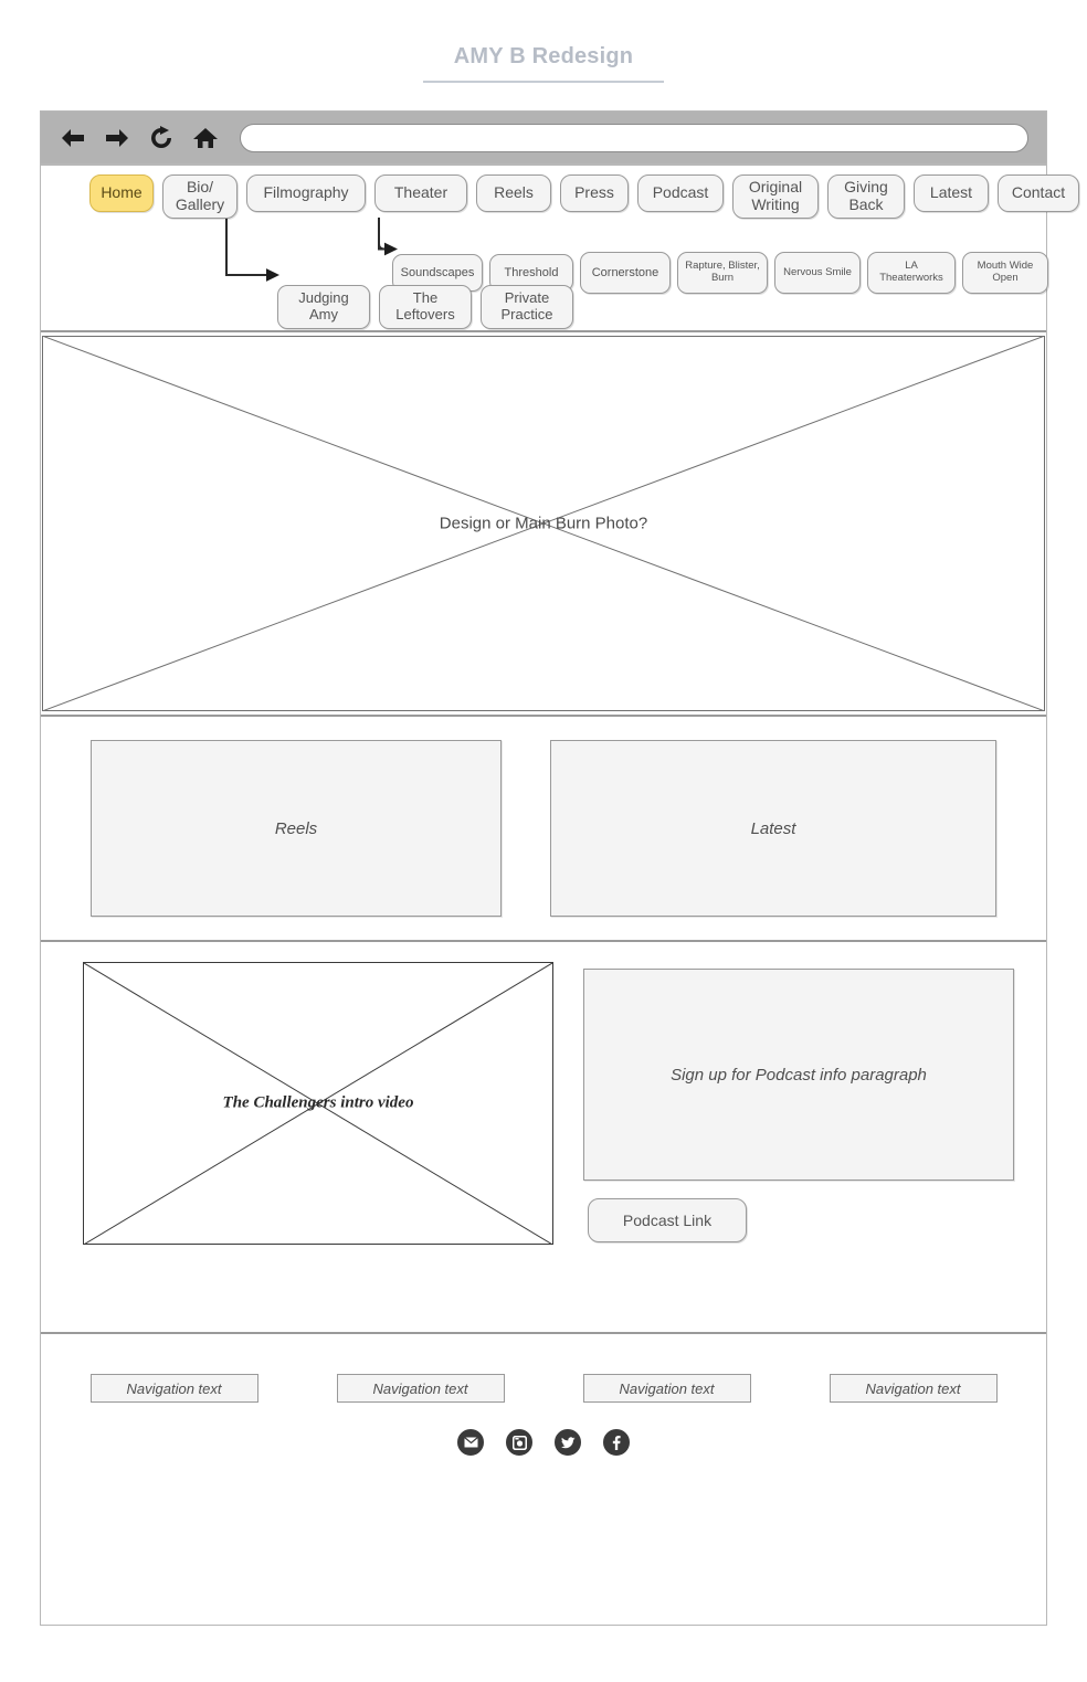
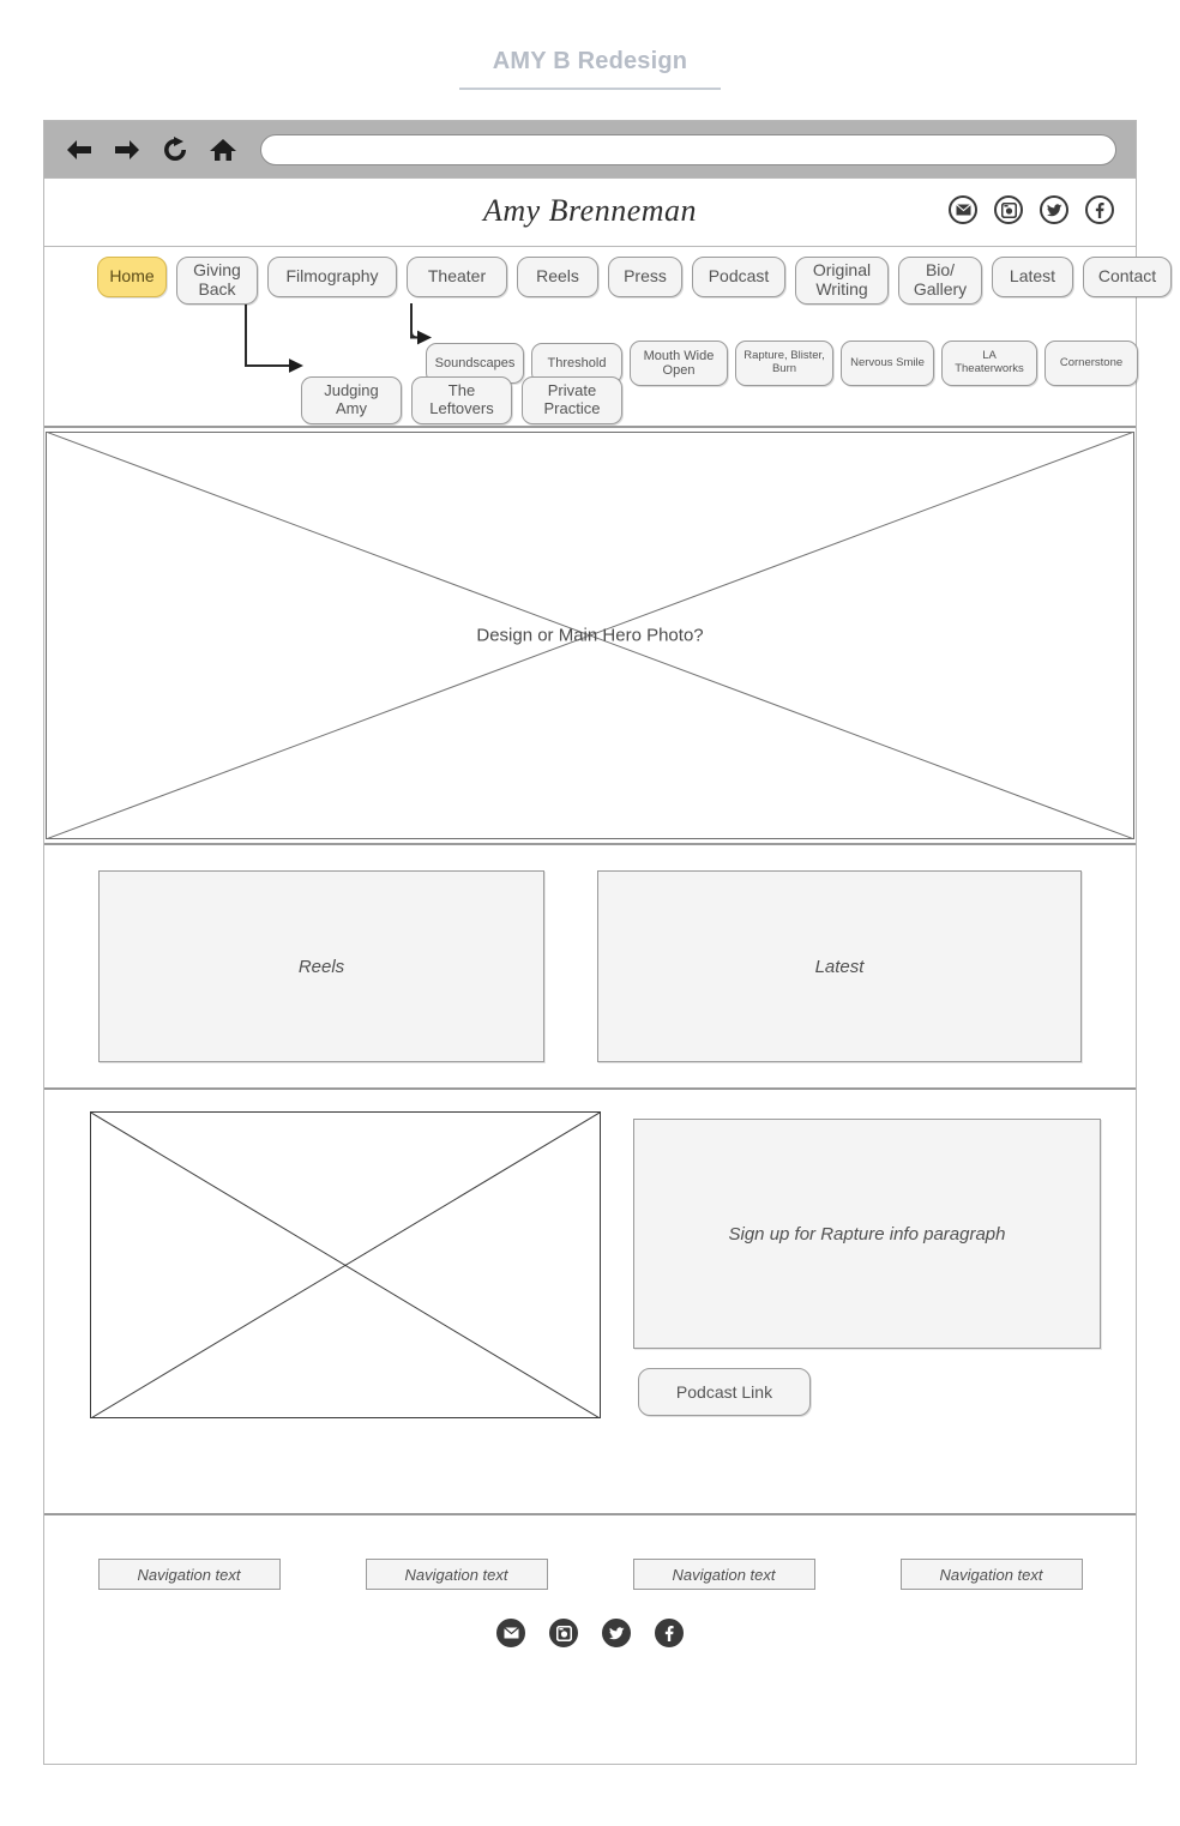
  AMY B Redesign
+ Amy Brenneman
  Home
- Bio/ Gallery
+ Giving Back
  Filmography
  Theater
  Reels
  Press
  Podcast
  Original Writing
- Giving Back
+ Bio/ Gallery
  Latest
  Contact
  Soundscapes
  Threshold
- Cornerstone
+ Mouth Wide Open
  Rapture, Blister, Burn
  Nervous Smile
  LA Theaterworks
- Mouth Wide Open
+ Cornerstone
  Judging Amy
  The Leftovers
  Private Practice
- Design or Main Burn Photo?
+ Design or Main Hero Photo?
  Reels
  Latest
- The Challengers intro video
- Sign up for Podcast info paragraph
+ Sign up for Rapture info paragraph
  Podcast Link
  Navigation text
  Navigation text
  Navigation text
  Navigation text
